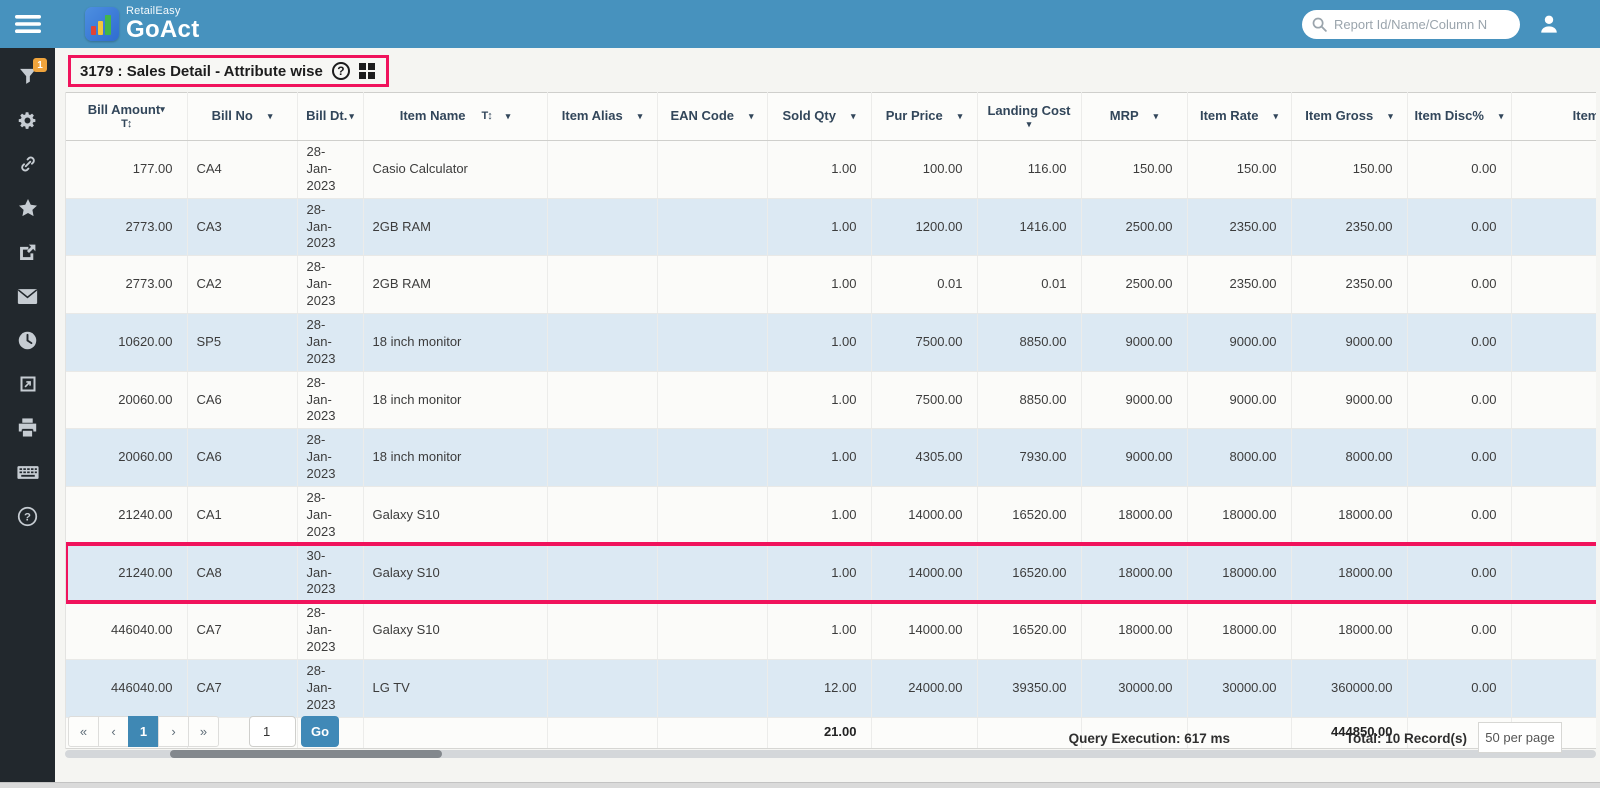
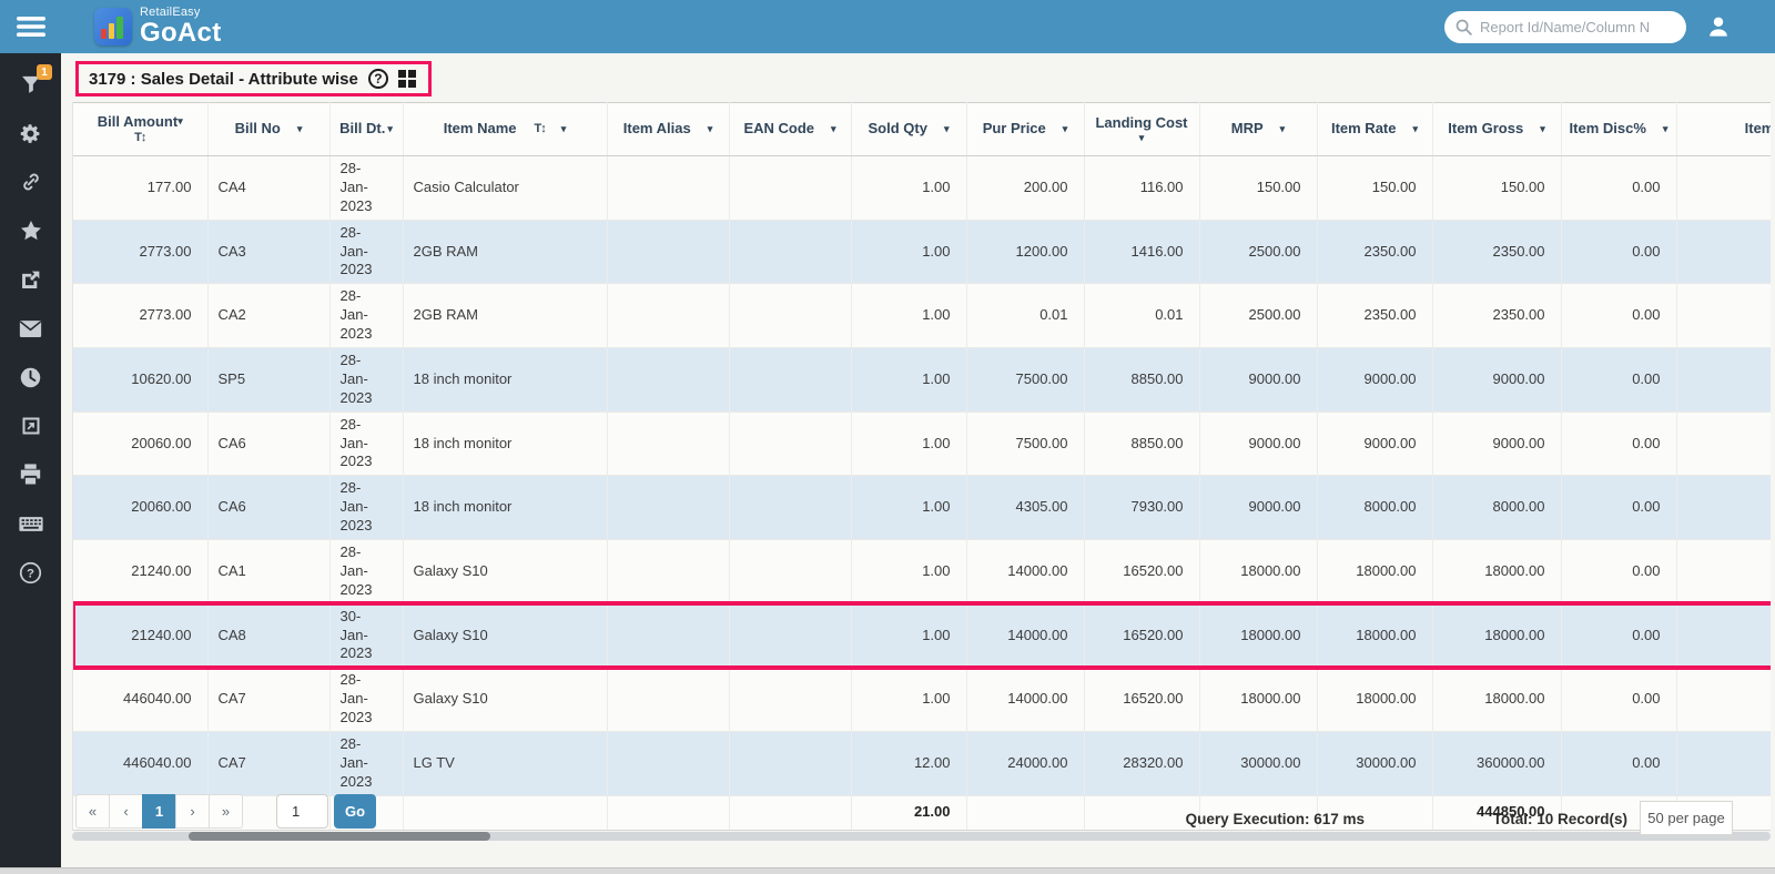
  RetailEasy
  GoAct
  Report Id/Name/Column N
  1
  ?
  3179 : Sales Detail - Attribute wise
  ?
  Bill Amount▾T↕	Bill No ▾	Bill Dt. ▾	Item Name T↕ ▾	Item Alias ▾	EAN Code ▾	Sold Qty ▾	Pur Price ▾	Landing Cost▾	MRP ▾	Item Rate ▾	Item Gross ▾	Item Disc% ▾	Item
- 177.00	CA4	28-Jan-2023	Casio Calculator			1.00	100.00	116.00	150.00	150.00	150.00	0.00
+ 177.00	CA4	28-Jan-2023	Casio Calculator			1.00	200.00	116.00	150.00	150.00	150.00	0.00
  2773.00	CA3	28-Jan-2023	2GB RAM			1.00	1200.00	1416.00	2500.00	2350.00	2350.00	0.00
  2773.00	CA2	28-Jan-2023	2GB RAM			1.00	0.01	0.01	2500.00	2350.00	2350.00	0.00
  10620.00	SP5	28-Jan-2023	18 inch monitor			1.00	7500.00	8850.00	9000.00	9000.00	9000.00	0.00
  20060.00	CA6	28-Jan-2023	18 inch monitor			1.00	7500.00	8850.00	9000.00	9000.00	9000.00	0.00
  20060.00	CA6	28-Jan-2023	18 inch monitor			1.00	4305.00	7930.00	9000.00	8000.00	8000.00	0.00
  21240.00	CA1	28-Jan-2023	Galaxy S10			1.00	14000.00	16520.00	18000.00	18000.00	18000.00	0.00
  21240.00	CA8	30-Jan-2023	Galaxy S10			1.00	14000.00	16520.00	18000.00	18000.00	18000.00	0.00
  446040.00	CA7	28-Jan-2023	Galaxy S10			1.00	14000.00	16520.00	18000.00	18000.00	18000.00	0.00
- 446040.00	CA7	28-Jan-2023	LG TV			12.00	24000.00	39350.00	30000.00	30000.00	360000.00	0.00
+ 446040.00	CA7	28-Jan-2023	LG TV			12.00	24000.00	28320.00	30000.00	30000.00	360000.00	0.00
  						21.00					444850.00
  «
  ‹
  1
  ›
  »
  1
  Go
  Query Execution: 617 ms
  Total: 10 Record(s)
  50 per page
